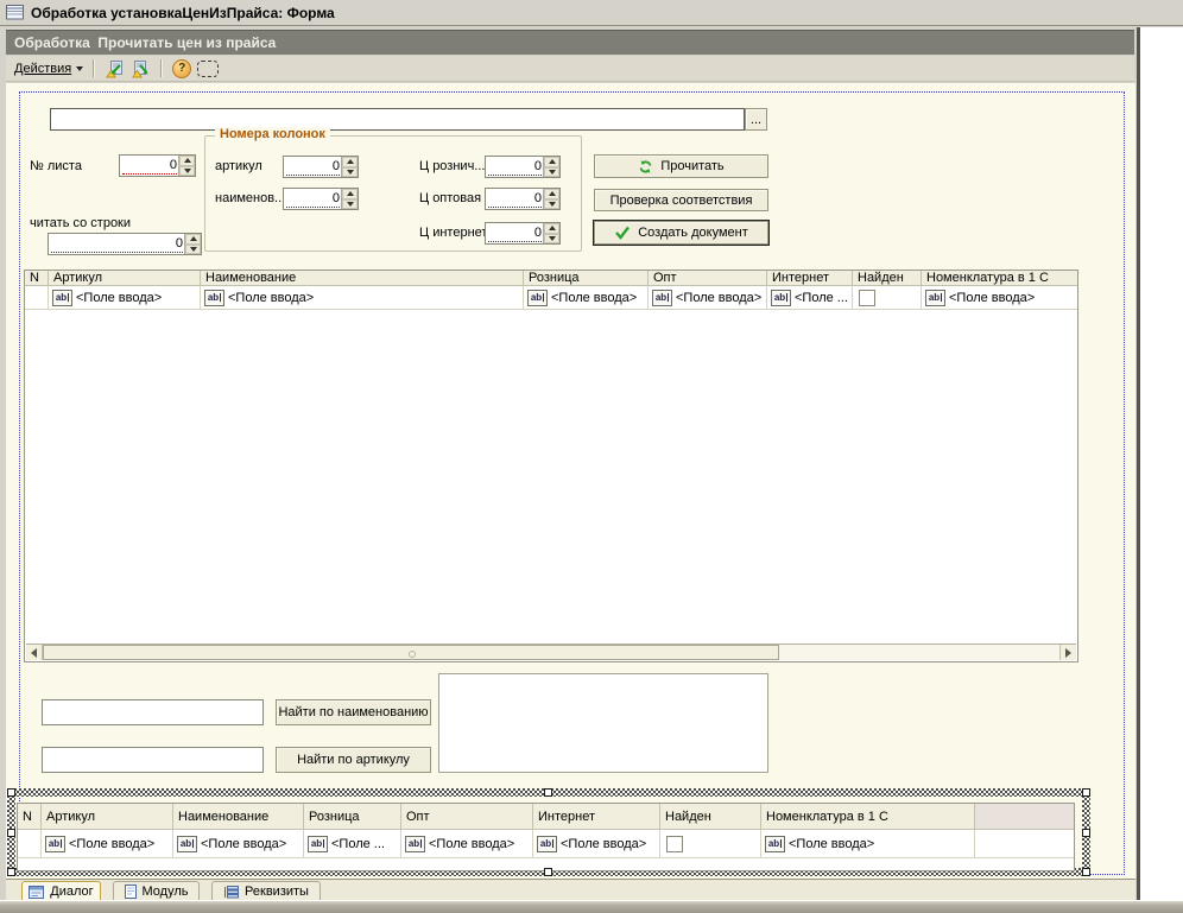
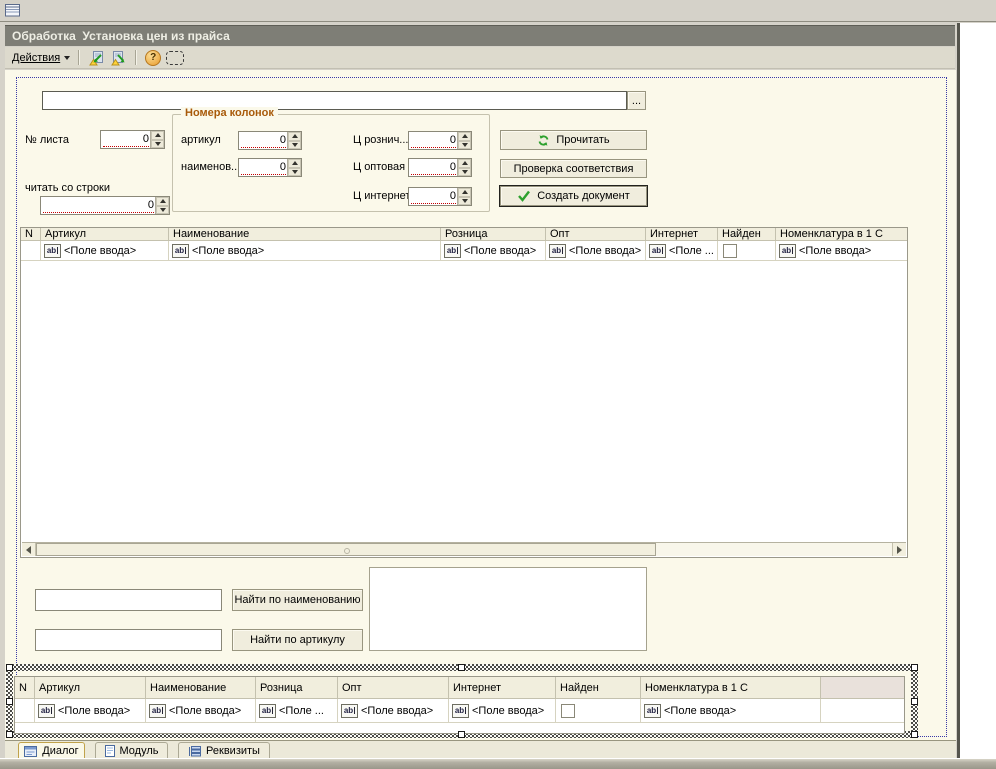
- Обработка установкаЦенИзПрайса: Форма
- Обработка Прочитать цен из прайса
+ Обработка Установка цен из прайса
  Действия
  ?
  ...
  № листа
  0
  Номера колонок
  артикул
  0
  наименов..
  0
  Ц рознич...
  0
  Ц оптовая
  0
  Ц интерне
  0
  Прочитать
  Проверка соответствия
  Создать документ
  читать со строки
  0
  N
  Артикул
  Наименование
  Розница
  Опт
  Интернет
  Найден
  Номенклатура в 1 С
  ab
  <Поле ввода>
  ab
  <Поле ввода>
  ab
  <Поле ввода>
  ab
  <Поле ввода>
  ab
  <Поле ...
  ab
  <Поле ввода>
  Найти по наименованию
  Найти по артикулу
  N
  Артикул
  Наименование
  Розница
  Опт
  Интернет
  Найден
  Номенклатура в 1 С
  ab
  <Поле ввода>
  ab
  <Поле ввода>
  ab
  <Поле ...
  ab
  <Поле ввода>
  ab
  <Поле ввода>
  ab
  <Поле ввода>
  Диалог
  Модуль
  Реквизиты
